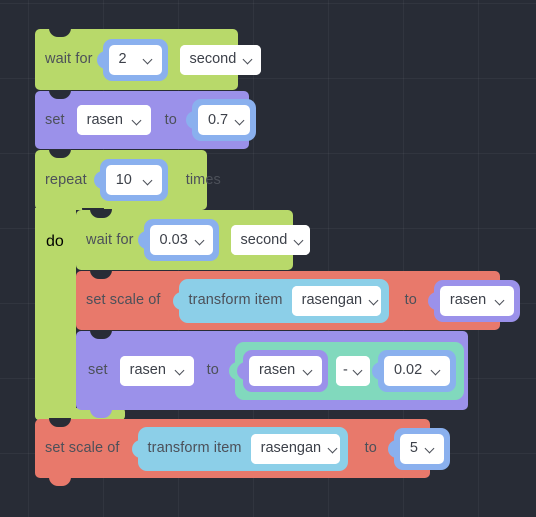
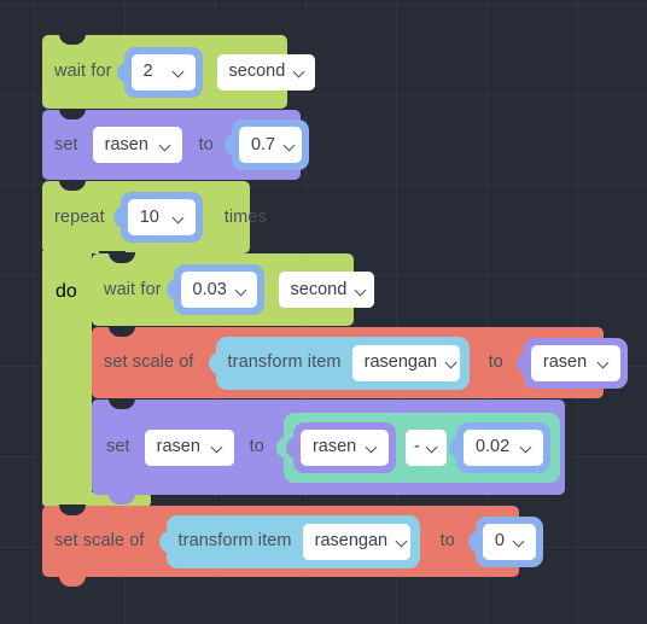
  wait for
  2
  second
  set
  rasen
  to
  0.7
  repeat
  10
  times
  do
  wait for
  0.03
  second
  set scale of
  transform item
  rasengan
  to
  rasen
  set
  rasen
  to
  rasen
  -
  0.02
  set scale of
  transform item
  rasengan
  to
- 5
+ 0
